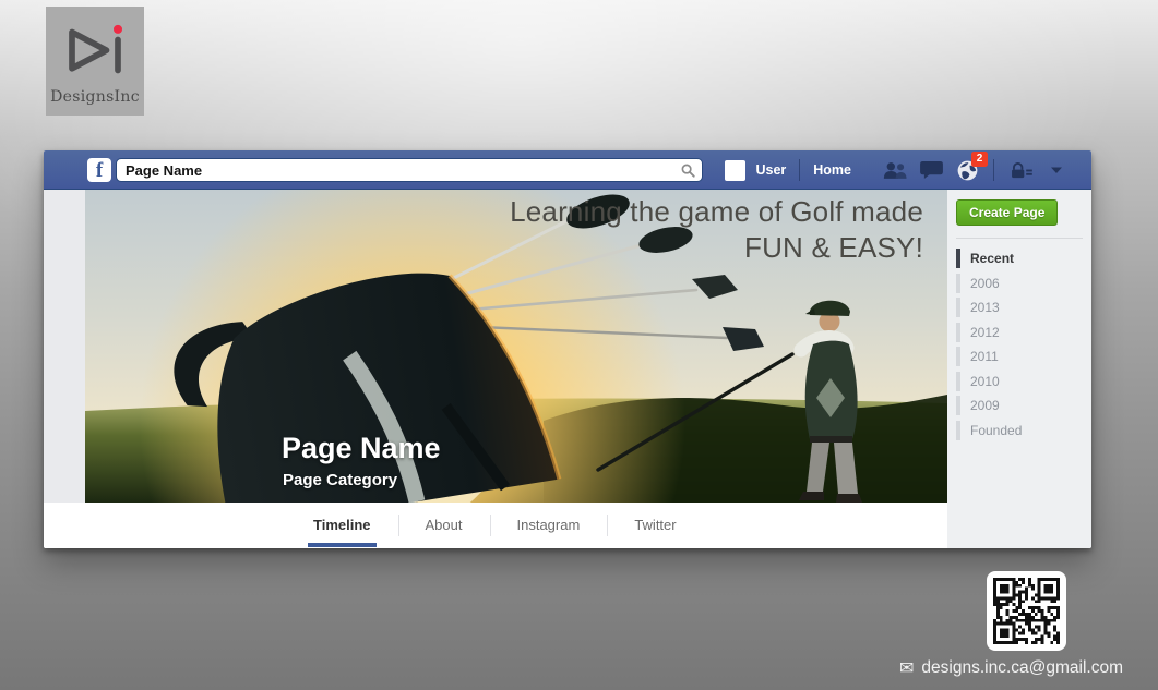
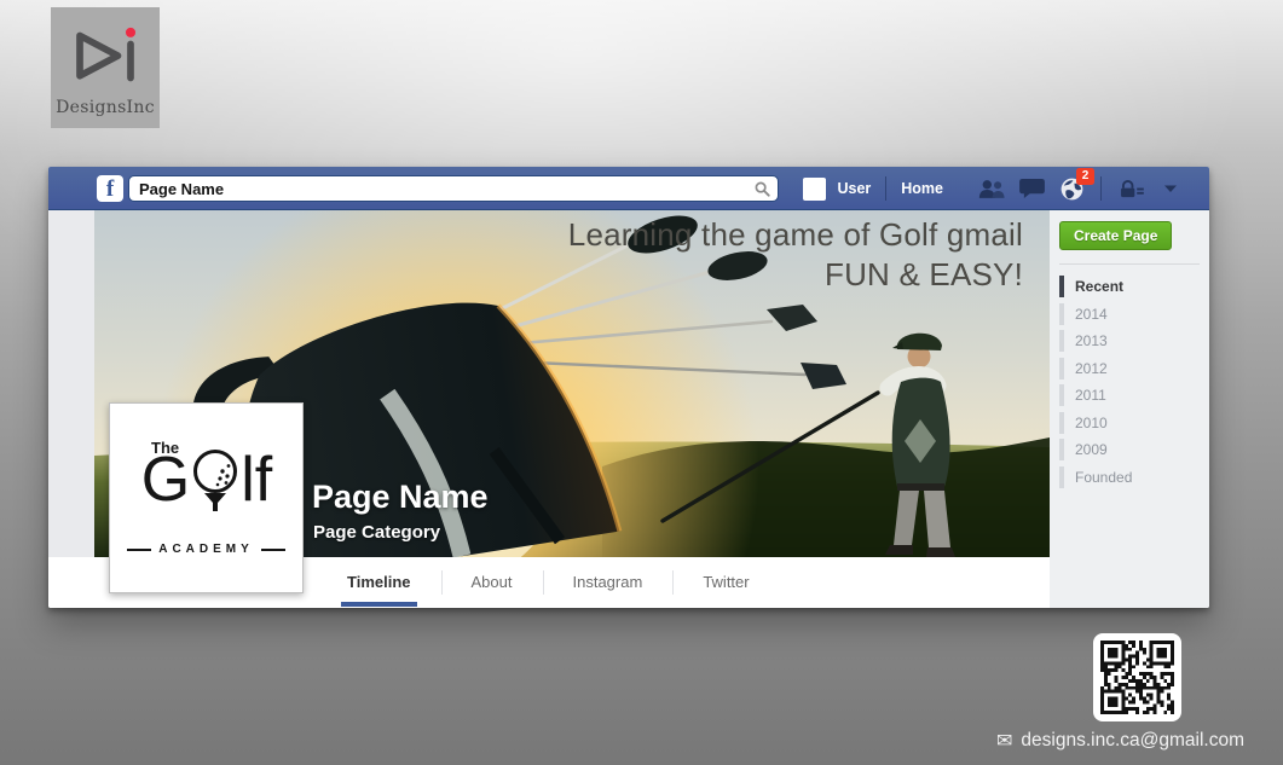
  DesignsInc
  f
  Page Name
  User
  Home
  2
- Learning the game of Golf made
+ Learning the game of Golf gmail
  FUN & EASY!
  Page Name
  Page Category
  Timeline
  About
  Instagram
  Twitter
  Create Page
  Recent
- 2006
+ 2014
  2013
  2012
  2011
  2010
  2009
  Founded
+ The
+ G lf
+ ACADEMY
  ✉
  designs.inc.ca@gmail.com
